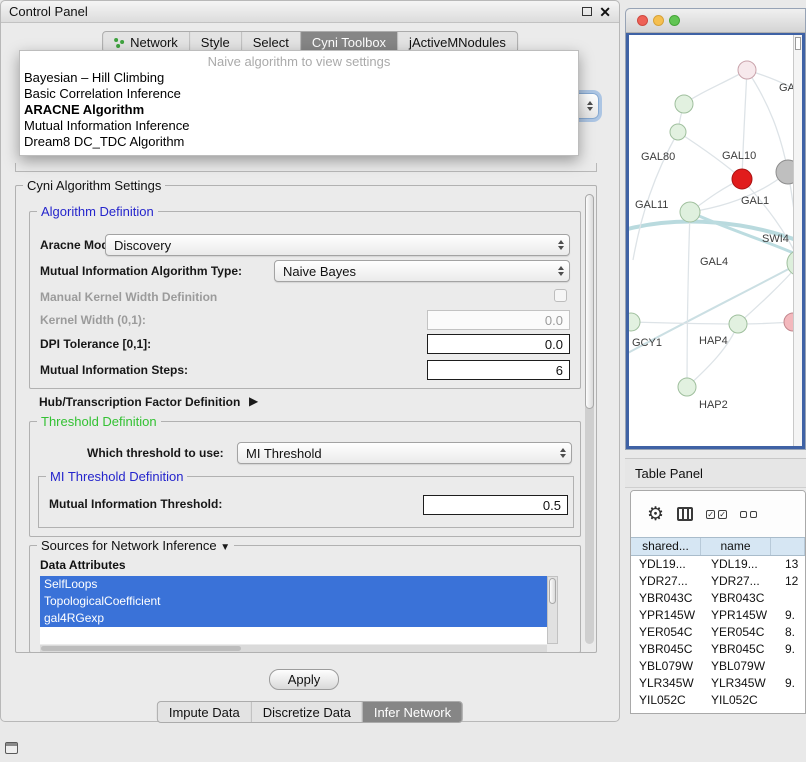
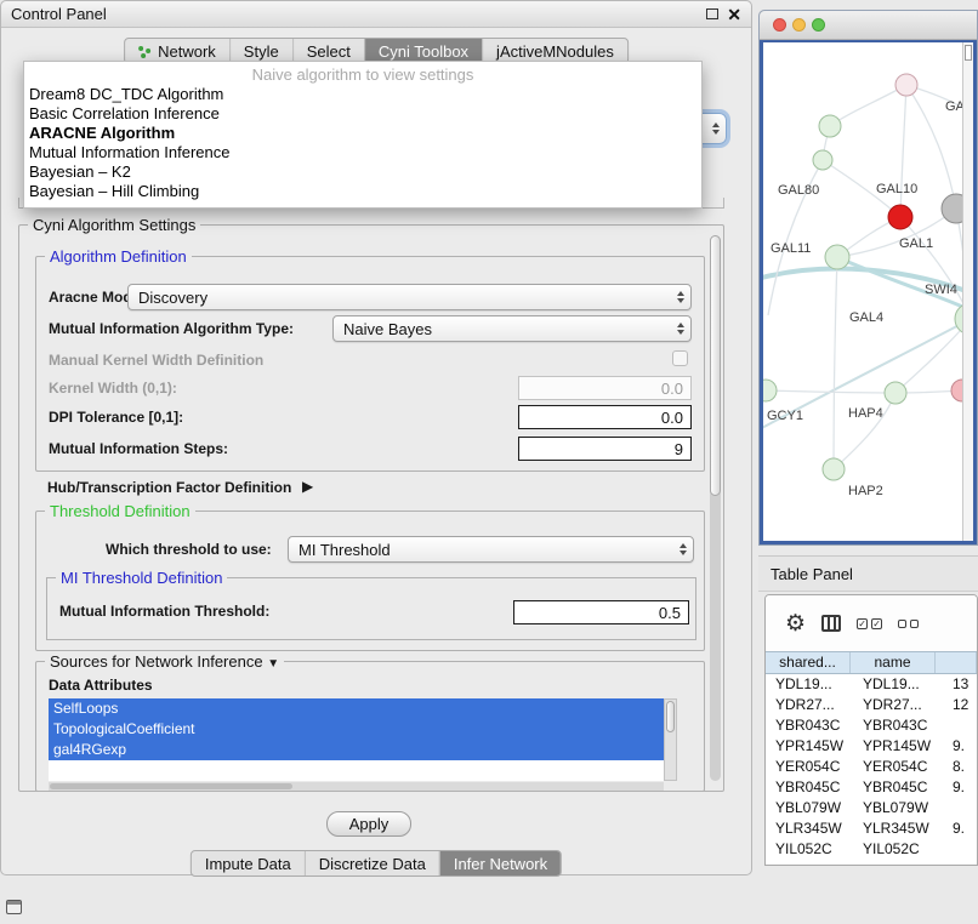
  Control Panel
  ✕
  Network
  Style
  Select
  Cyni Toolbox
  jActiveMNodules
  Naive algorithm to view settings
- Bayesian – Hill Climbing
+ Dream8 DC_TDC Algorithm
  Basic Correlation Inference
  ARACNE Algorithm
  Mutual Information Inference
+ Bayesian – K2
- Dream8 DC_TDC Algorithm
+ Bayesian – Hill Climbing
  Cyni Algorithm Settings
  Algorithm Definition
  Aracne Mo
  Discovery
  Mutual Information Algorithm Type:
  Naive Bayes
  Manual Kernel Width Definition
  Kernel Width (0,1):
  0.0
  DPI Tolerance [0,1]:
  0.0
  Mutual Information Steps:
- 6
+ 9
  Hub/Transcription Factor Definition
  ▶
  Threshold Definition
  Which threshold to use:
  MI Threshold
  MI Threshold Definition
  Mutual Information Threshold:
  0.5
  Sources for Network Inference ▼
  Data Attributes
  SelfLoops
  TopologicalCoefficient
  gal4RGexp
  Apply
  Impute Data
  Discretize Data
  Infer Network
  GAL80
  GAL10
  GAL11
  GAL1
  SWI4
  GAL4
  GCY1
  HAP4
  HAP2
  Table Panel
  ⚙
  ✓
  ✓
  shared...
  name
  YDL19...
  YDL19...
  13
  YDR27...
  YDR27...
  12
  YBR043C
  YBR043C
  YPR145W
  YPR145W
  9.
  YER054C
  YER054C
  8.
  YBR045C
  YBR045C
  9.
  YBL079W
  YBL079W
  YLR345W
  YLR345W
  9.
  YIL052C
  YIL052C
